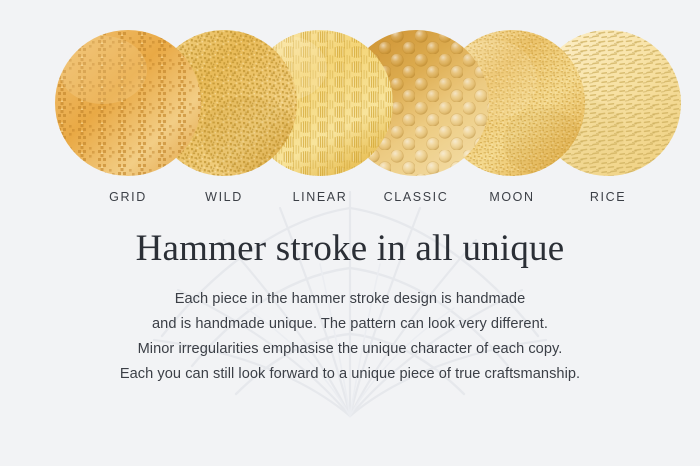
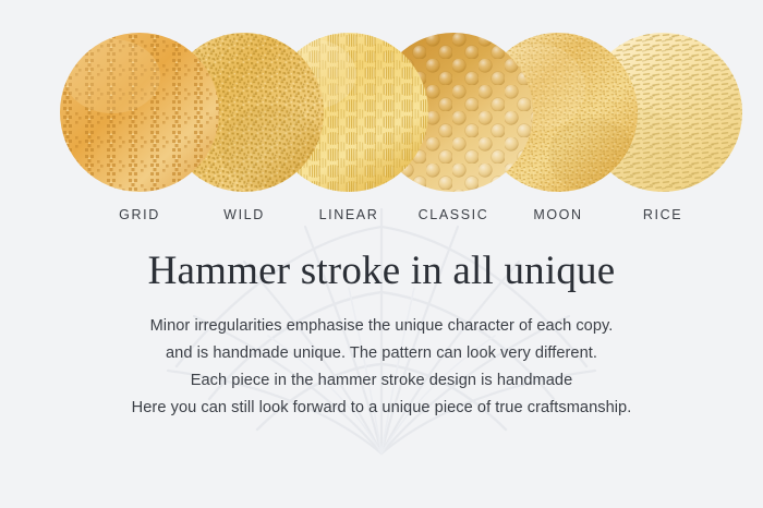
  GRID
  WILD
  LINEAR
  CLASSIC
  MOON
  RICE
  Hammer stroke in all unique
- Each piece in the hammer stroke design is handmade
+ Minor irregularities emphasise the unique character of each copy.
  and is handmade unique. The pattern can look very different.
- Minor irregularities emphasise the unique character of each copy.
+ Each piece in the hammer stroke design is handmade
- Each you can still look forward to a unique piece of true craftsmanship.
+ Here you can still look forward to a unique piece of true craftsmanship.
